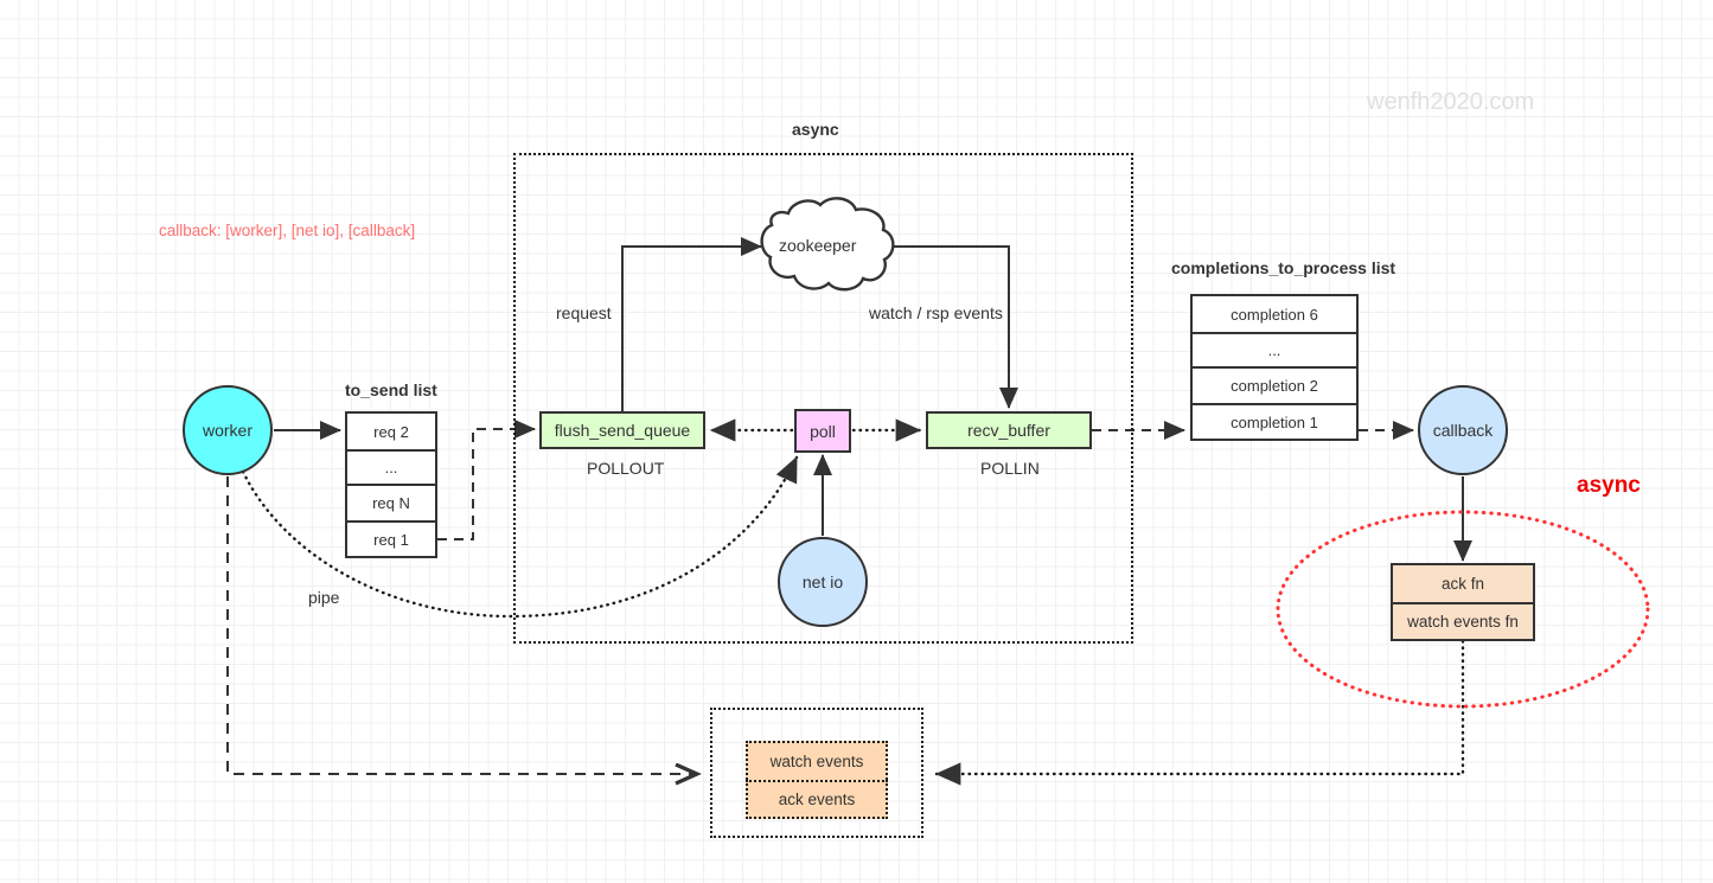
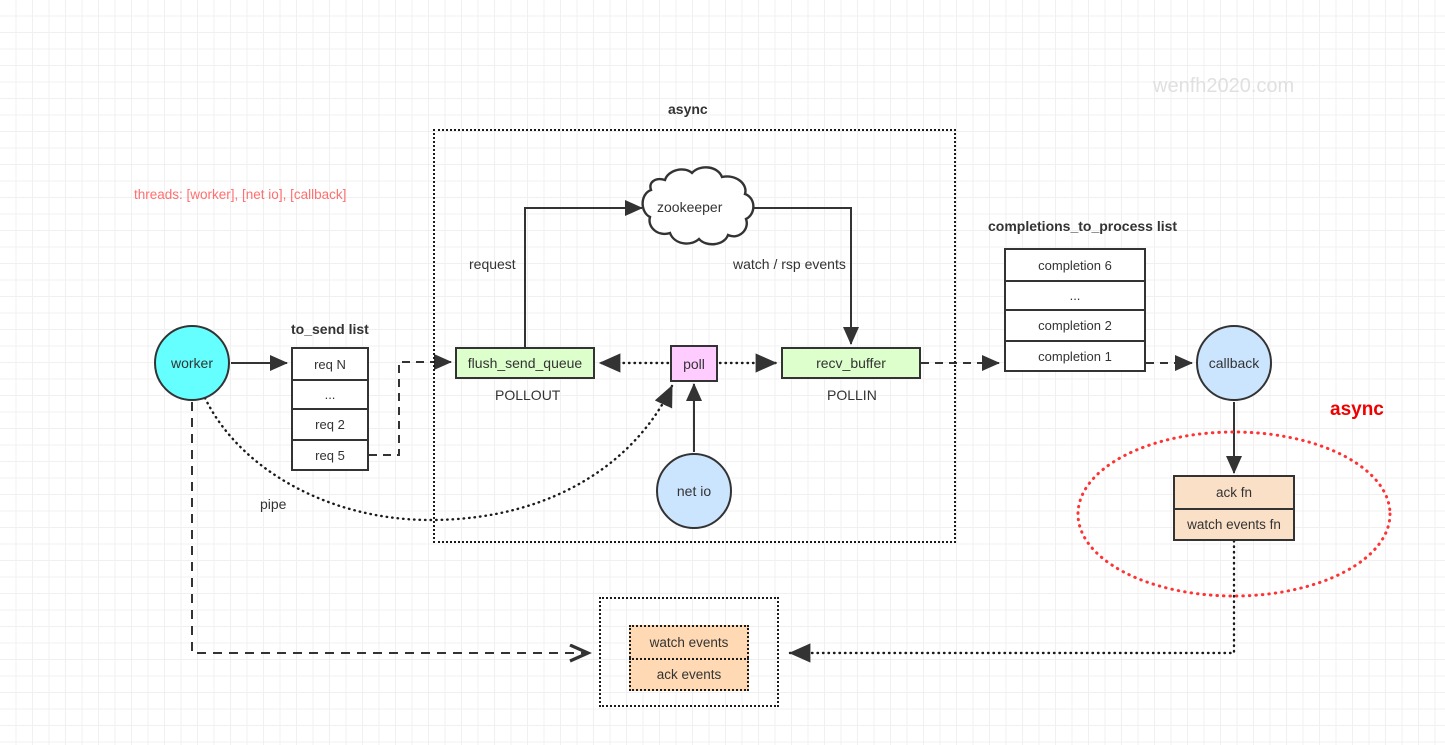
  wenfh2020.com
- callback: [worker], [net io], [callback]
+ threads: [worker], [net io], [callback]
  async
  async
  worker
  to_send list
- req 2
+ req N
  ...
- req N
+ req 2
- req 1
+ req 5
  zookeeper
  request
  watch / rsp events
  pipe
  flush_send_queue
  POLLOUT
  poll
  recv_buffer
  POLLIN
  net io
  completions_to_process list
  completion 6
  ...
  completion 2
  completion 1
  callback
  ack fn
  watch events fn
  watch events
  ack events
